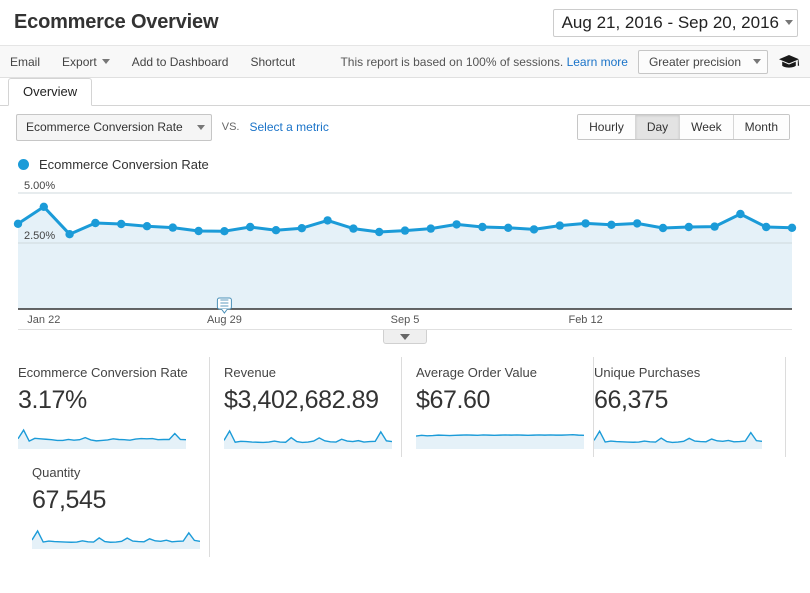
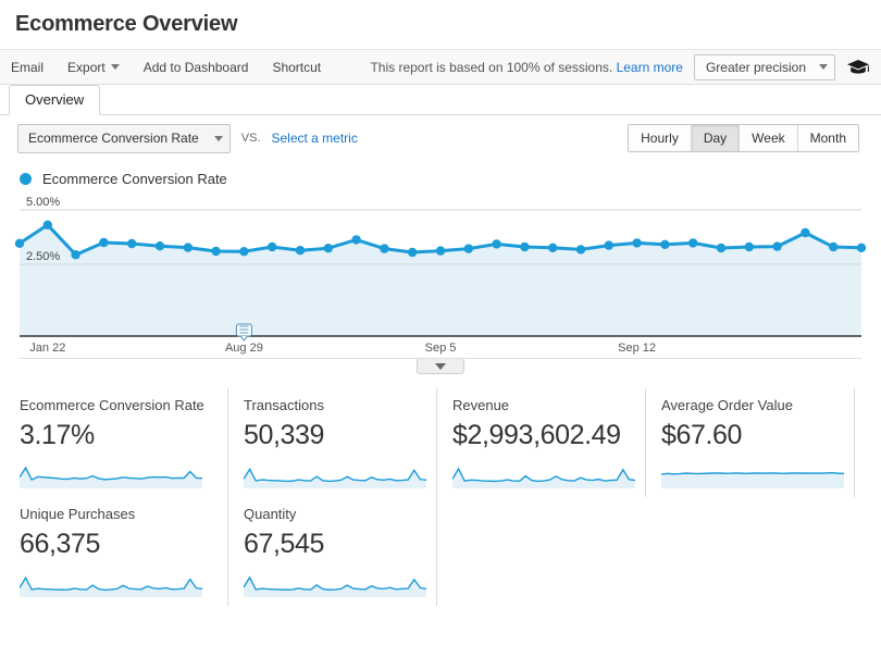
  Ecommerce Overview
- Aug 21, 2016 - Sep 20, 2016
  Email
  Export
  Add to Dashboard
  Shortcut
  This report is based on 100% of sessions. Learn more
  Greater precision
  Overview
  Ecommerce Conversion Rate
  VS.
  Select a metric
  Hourly
  Day
  Week
  Month
  Ecommerce Conversion Rate
  2.50%
  5.00%
  Jan 22
  Aug 29
  Sep 5
- Feb 12
+ Sep 12
  Ecommerce Conversion Rate
  3.17%
+ Transactions
+ 50,339
  Revenue
- $3,402,682.89
+ $2,993,602.49
  Average Order Value
  $67.60
  Unique Purchases
  66,375
  Quantity
  67,545
